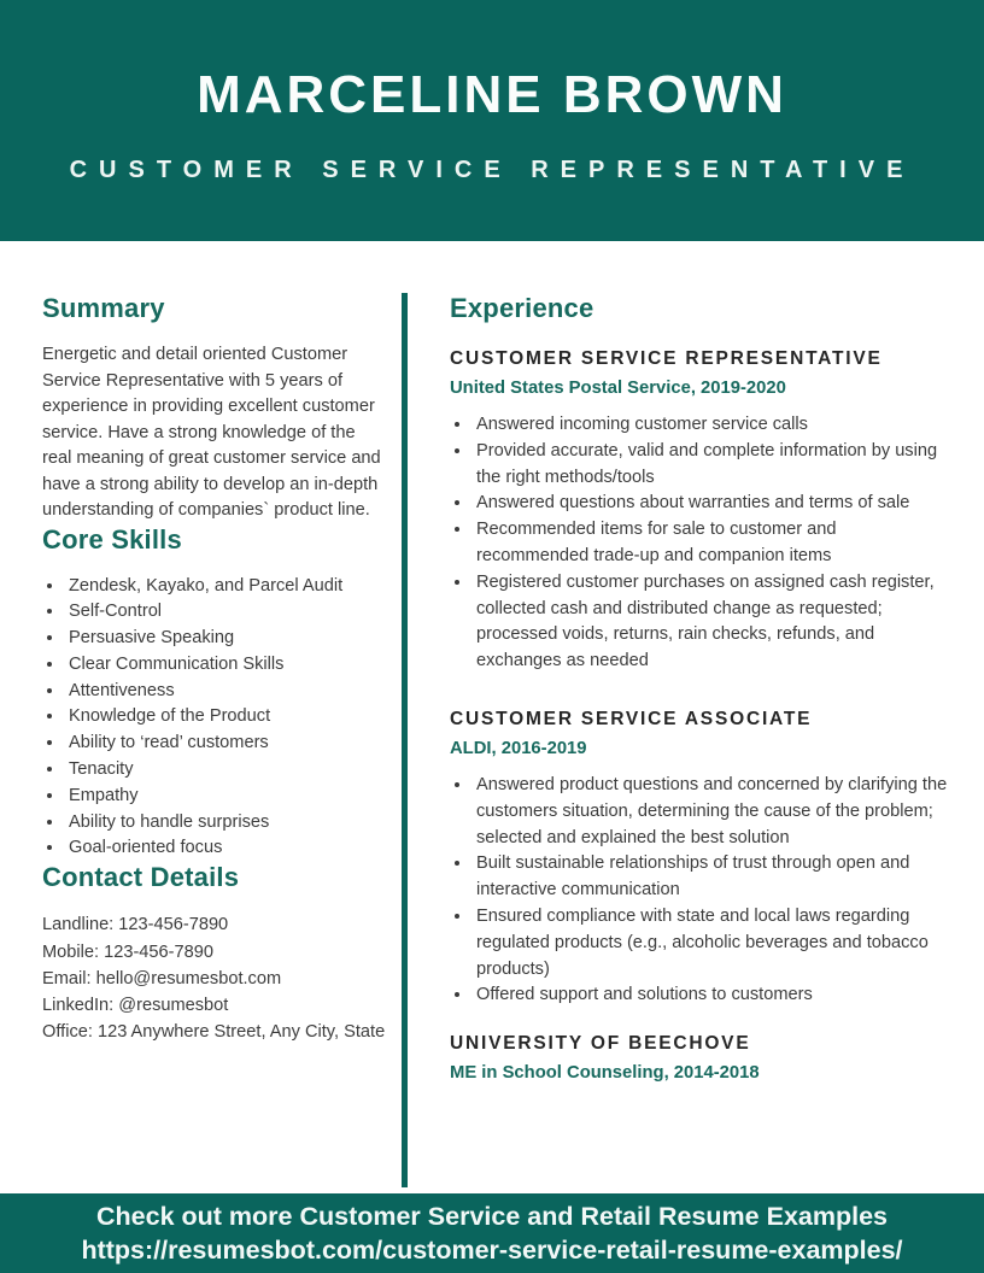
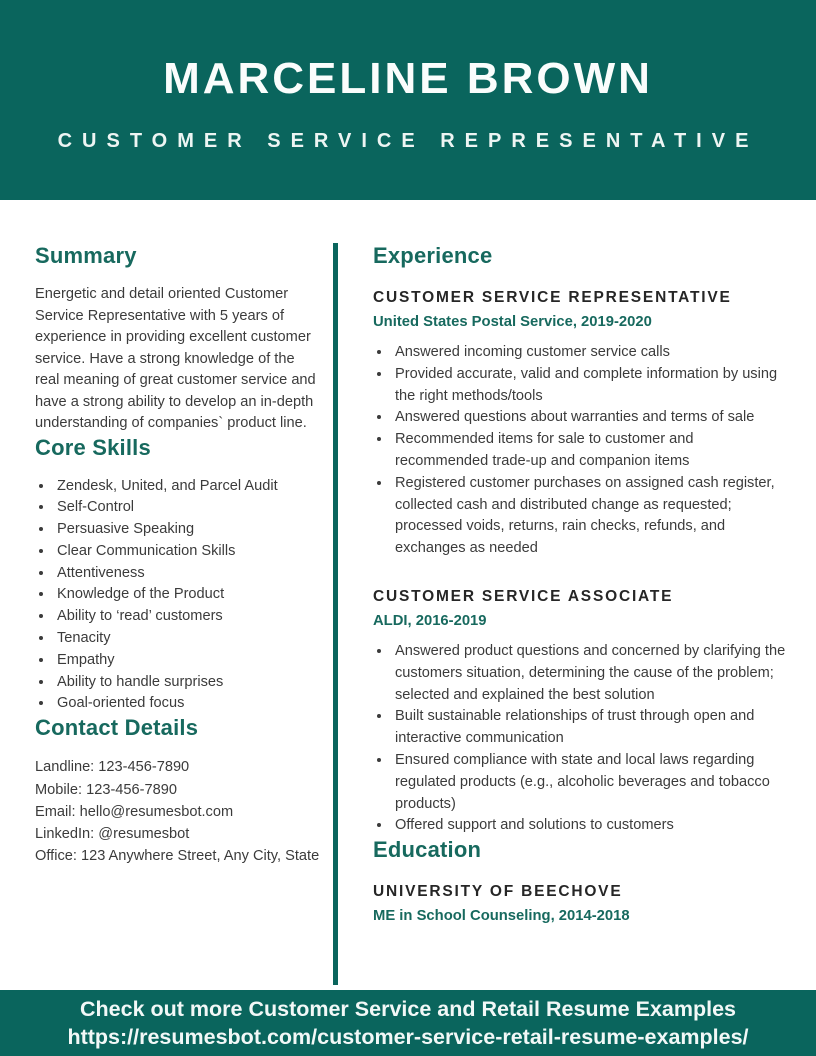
  MARCELINE BROWN
  CUSTOMER SERVICE REPRESENTATIVE
  Summary
  Energetic and detail oriented Customer Service Representative with 5 years of experience in providing excellent customer service. Have a strong knowledge of the real meaning of great customer service and have a strong ability to develop an in-depth understanding of companies` product line.
  Core Skills
- Zendesk, Kayako, and Parcel Audit
+ Zendesk, United, and Parcel Audit
  Self-Control
  Persuasive Speaking
  Clear Communication Skills
  Attentiveness
  Knowledge of the Product
  Ability to ‘read’ customers
  Tenacity
  Empathy
  Ability to handle surprises
  Goal-oriented focus
  Contact Details
  Landline: 123-456-7890
  Mobile: 123-456-7890
  Email: hello@resumesbot.com
  LinkedIn: @resumesbot
  Office: 123 Anywhere Street, Any City, State
  Experience
  CUSTOMER SERVICE REPRESENTATIVE
  United States Postal Service, 2019-2020
  Answered incoming customer service calls
  Provided accurate, valid and complete information by using the right methods/tools
  Answered questions about warranties and terms of sale
  Recommended items for sale to customer and recommended trade-up and companion items
  Registered customer purchases on assigned cash register, collected cash and distributed change as requested; processed voids, returns, rain checks, refunds, and exchanges as needed
  CUSTOMER SERVICE ASSOCIATE
  ALDI, 2016-2019
  Answered product questions and concerned by clarifying the customers situation, determining the cause of the problem; selected and explained the best solution
  Built sustainable relationships of trust through open and interactive communication
  Ensured compliance with state and local laws regarding regulated products (e.g., alcoholic beverages and tobacco products)
  Offered support and solutions to customers
+ Education
  UNIVERSITY OF BEECHOVE
  ME in School Counseling, 2014-2018
  Check out more Customer Service and Retail Resume Examples
  https://resumesbot.com/customer-service-retail-resume-examples/
